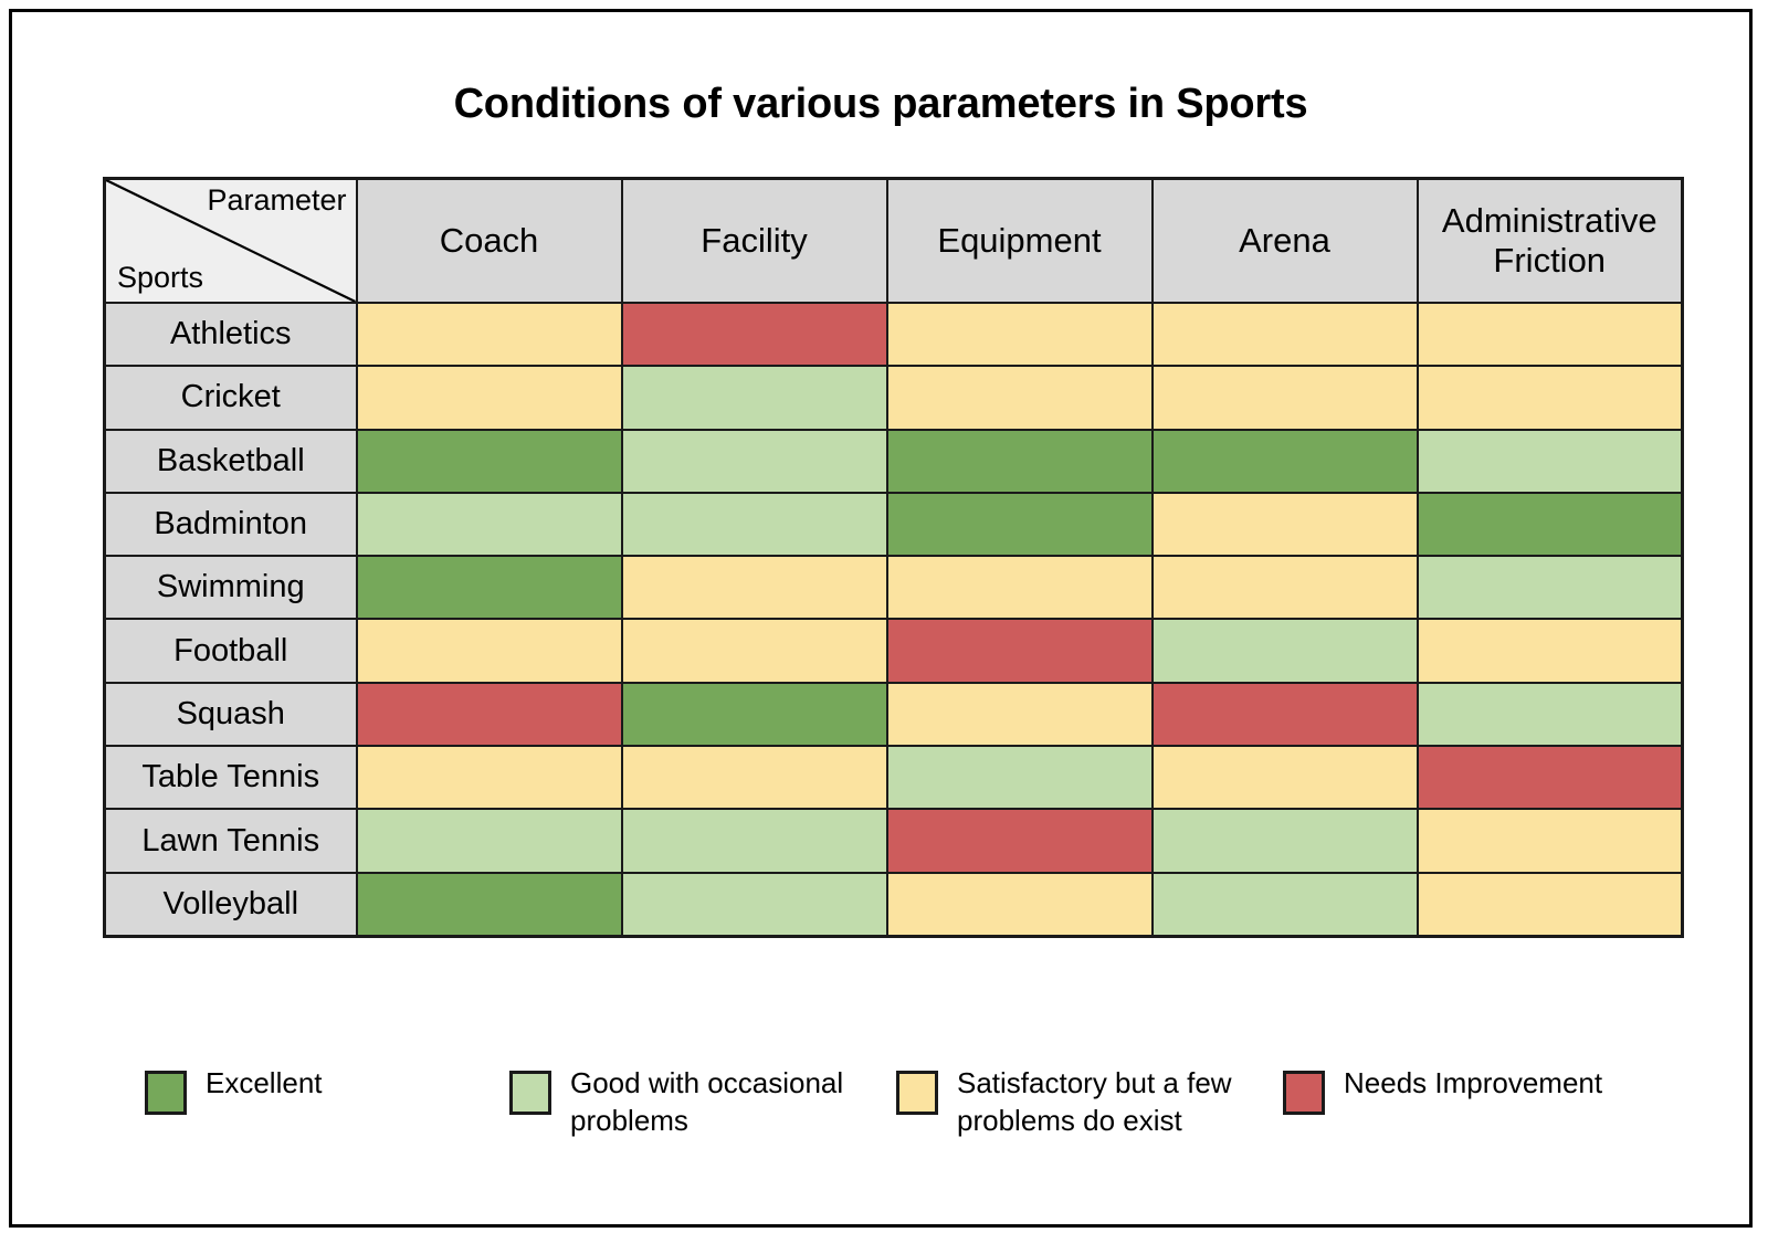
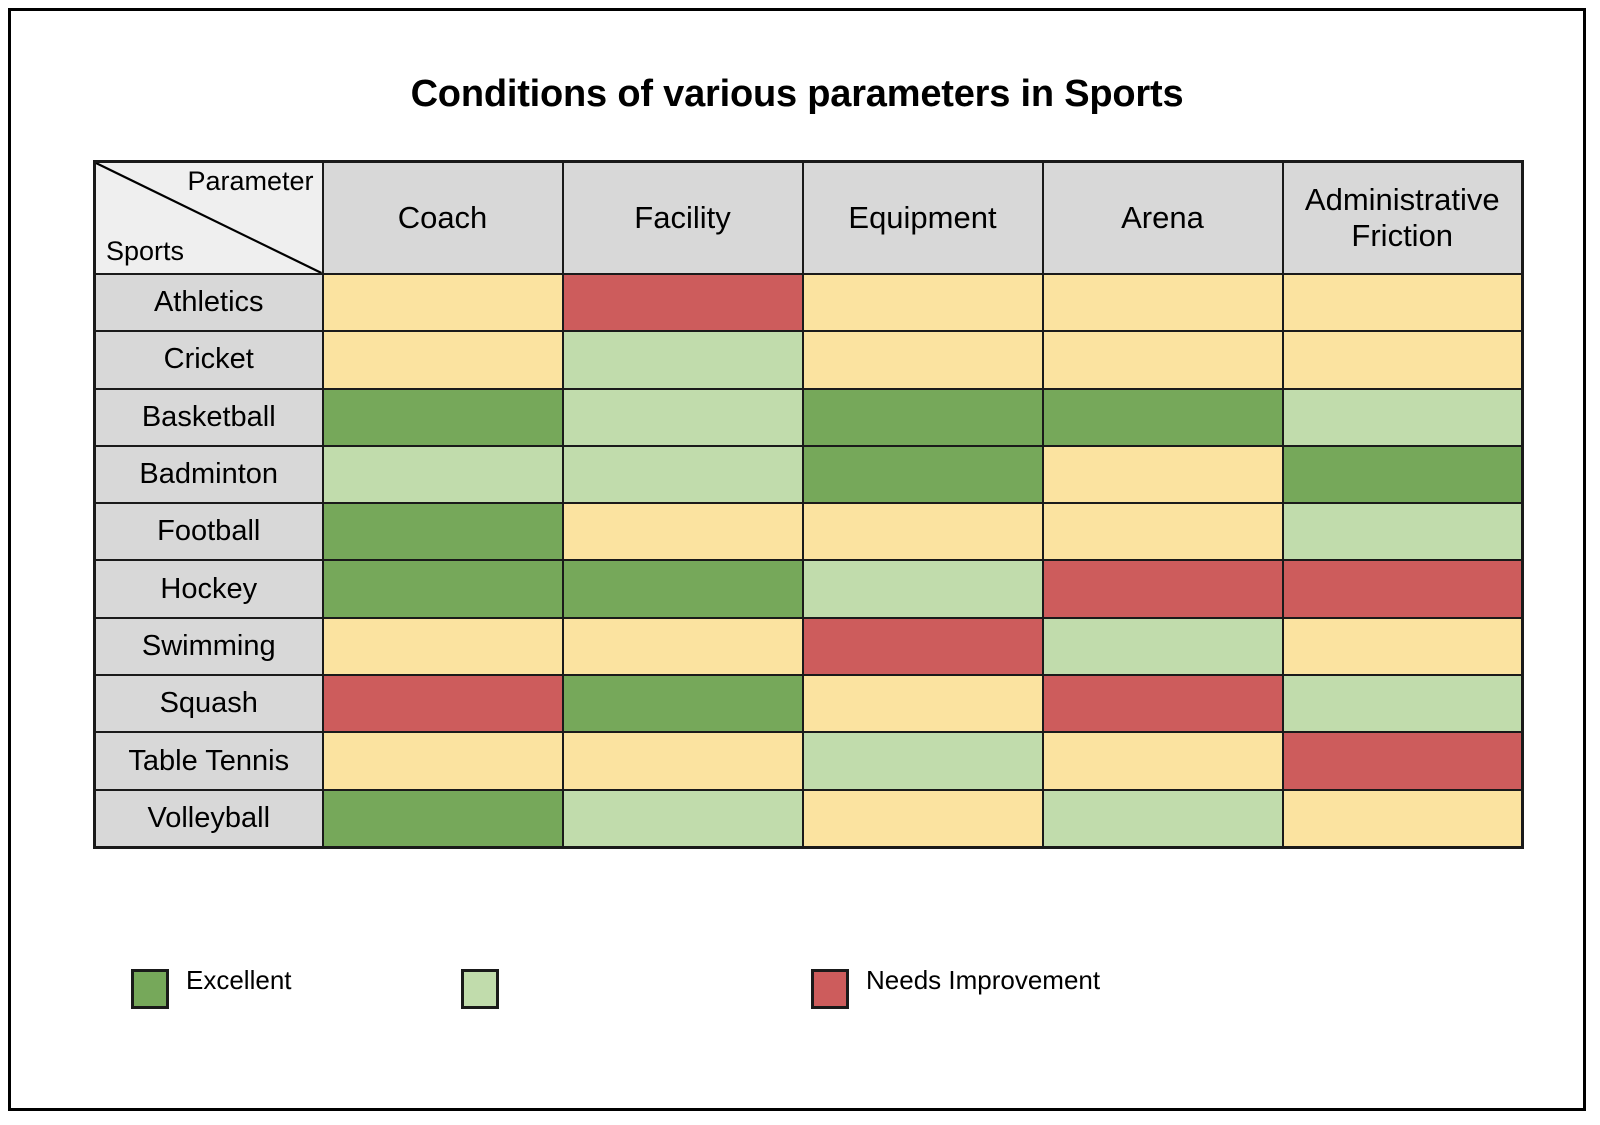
  Conditions of various parameters in Sports
  Parameter Sports	Coach	Facility	Equipment	Arena	Administrative Friction
  Athletics
  Cricket
  Basketball
  Badminton
- Swimming
+ Football
+ Hockey
- Football
+ Swimming
  Squash
  Table Tennis
- Lawn Tennis
  Volleyball
  Excellent
- Good with occasional problems
- Satisfactory but a few problems do exist
  Needs Improvement
